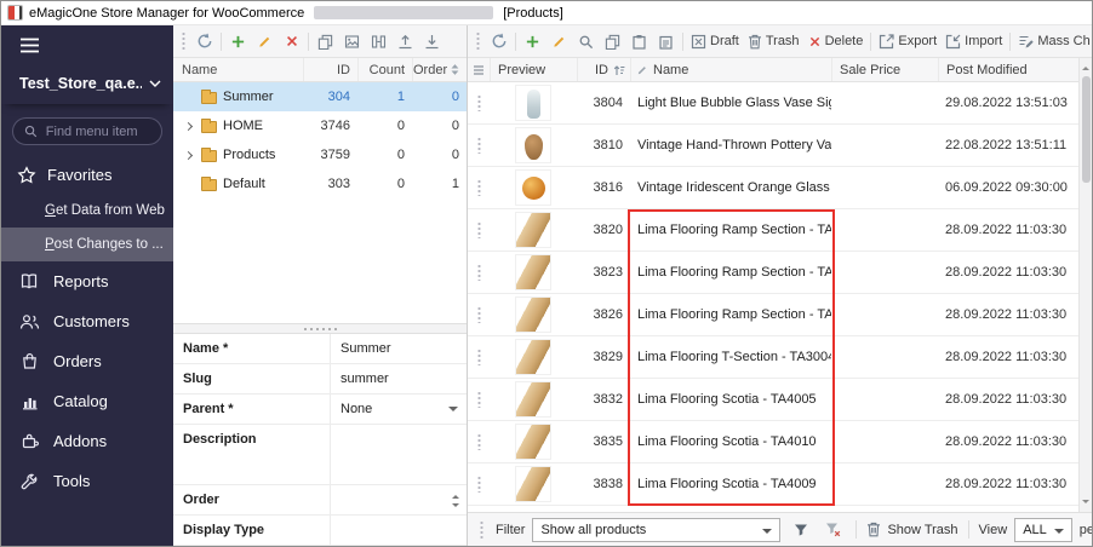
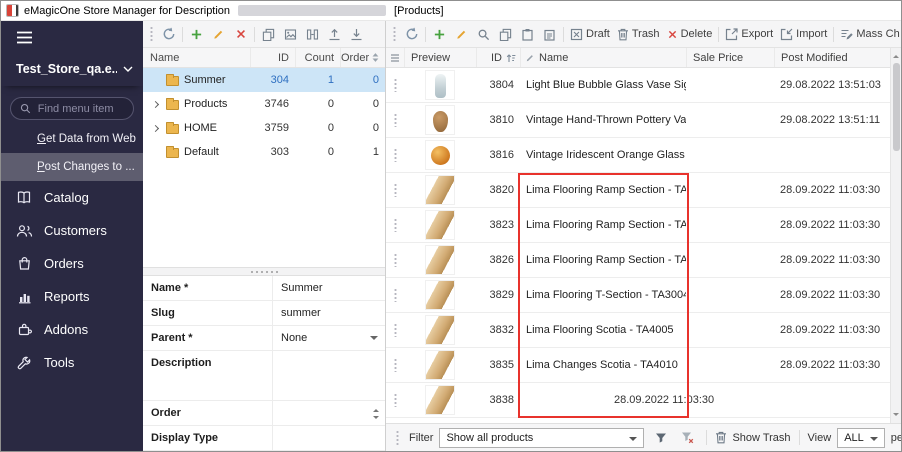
- eMagicOne Store Manager for WooCommerce
+ eMagicOne Store Manager for Description
  [Products]
  Test_Store_qa.e..
  Find menu item
- Favorites
  Get Data from Web
  Post Changes to ...
- Reports
+ Catalog
  Customers
  Orders
- Catalog
+ Reports
  Addons
  Tools
  Name
  ID
  Count
  Order
  Summer
  304
  1
  0
- HOME
+ Products
  3746
  0
  0
- Products
+ HOME
  3759
  0
  0
  Default
  303
  0
  1
  Name *
  Summer
  Slug
  summer
  Parent *
  None
  Description
  Order
  Display Type
  Draft
  Trash
  Delete
  Export
  Import
  Mass Ch
  Preview
  ID
  Name
  Sale Price
  Post Modified
  3804
  Light Blue Bubble Glass Vase Si
  29.08.2022 13:51:03
  3810
  Vintage Hand-Thrown Pottery Va
- 22.08.2022 13:51:11
+ 29.08.2022 13:51:11
  3816
  Vintage Iridescent Orange Glass
- 06.09.2022 09:30:00
  3820
  Lima Flooring Ramp Section - TA
  28.09.2022 11:03:30
  3823
  Lima Flooring Ramp Section - TA
  28.09.2022 11:03:30
  3826
  Lima Flooring Ramp Section - TA
  28.09.2022 11:03:30
  3829
  Lima Flooring T-Section - TA300
  28.09.2022 11:03:30
  3832
  Lima Flooring Scotia - TA4005
  28.09.2022 11:03:30
  3835
- Lima Flooring Scotia - TA4010
+ Lima Changes Scotia - TA4010
  28.09.2022 11:03:30
  3838
- Lima Flooring Scotia - TA4009
  28.09.2022 11:03:30
  Filter
  Show all products
  Show Trash
  View
  ALL
